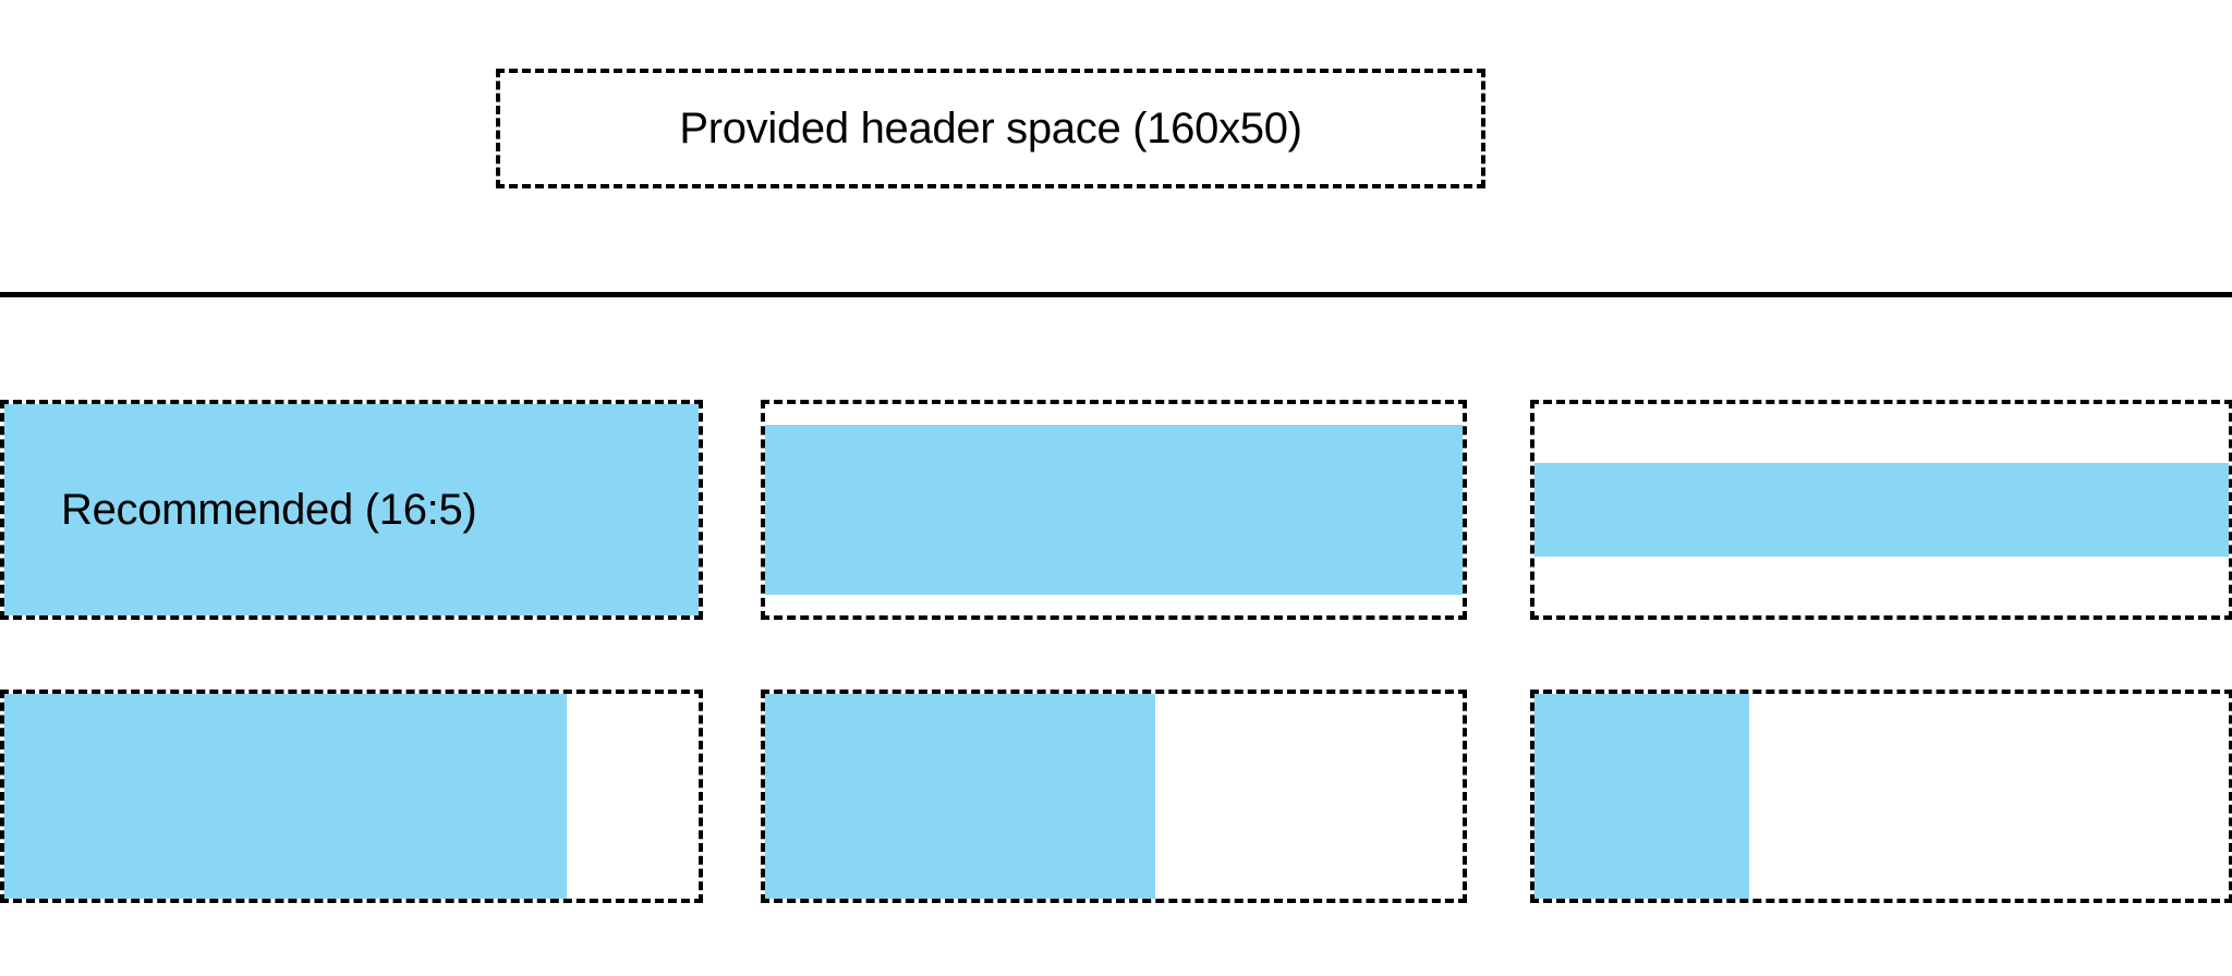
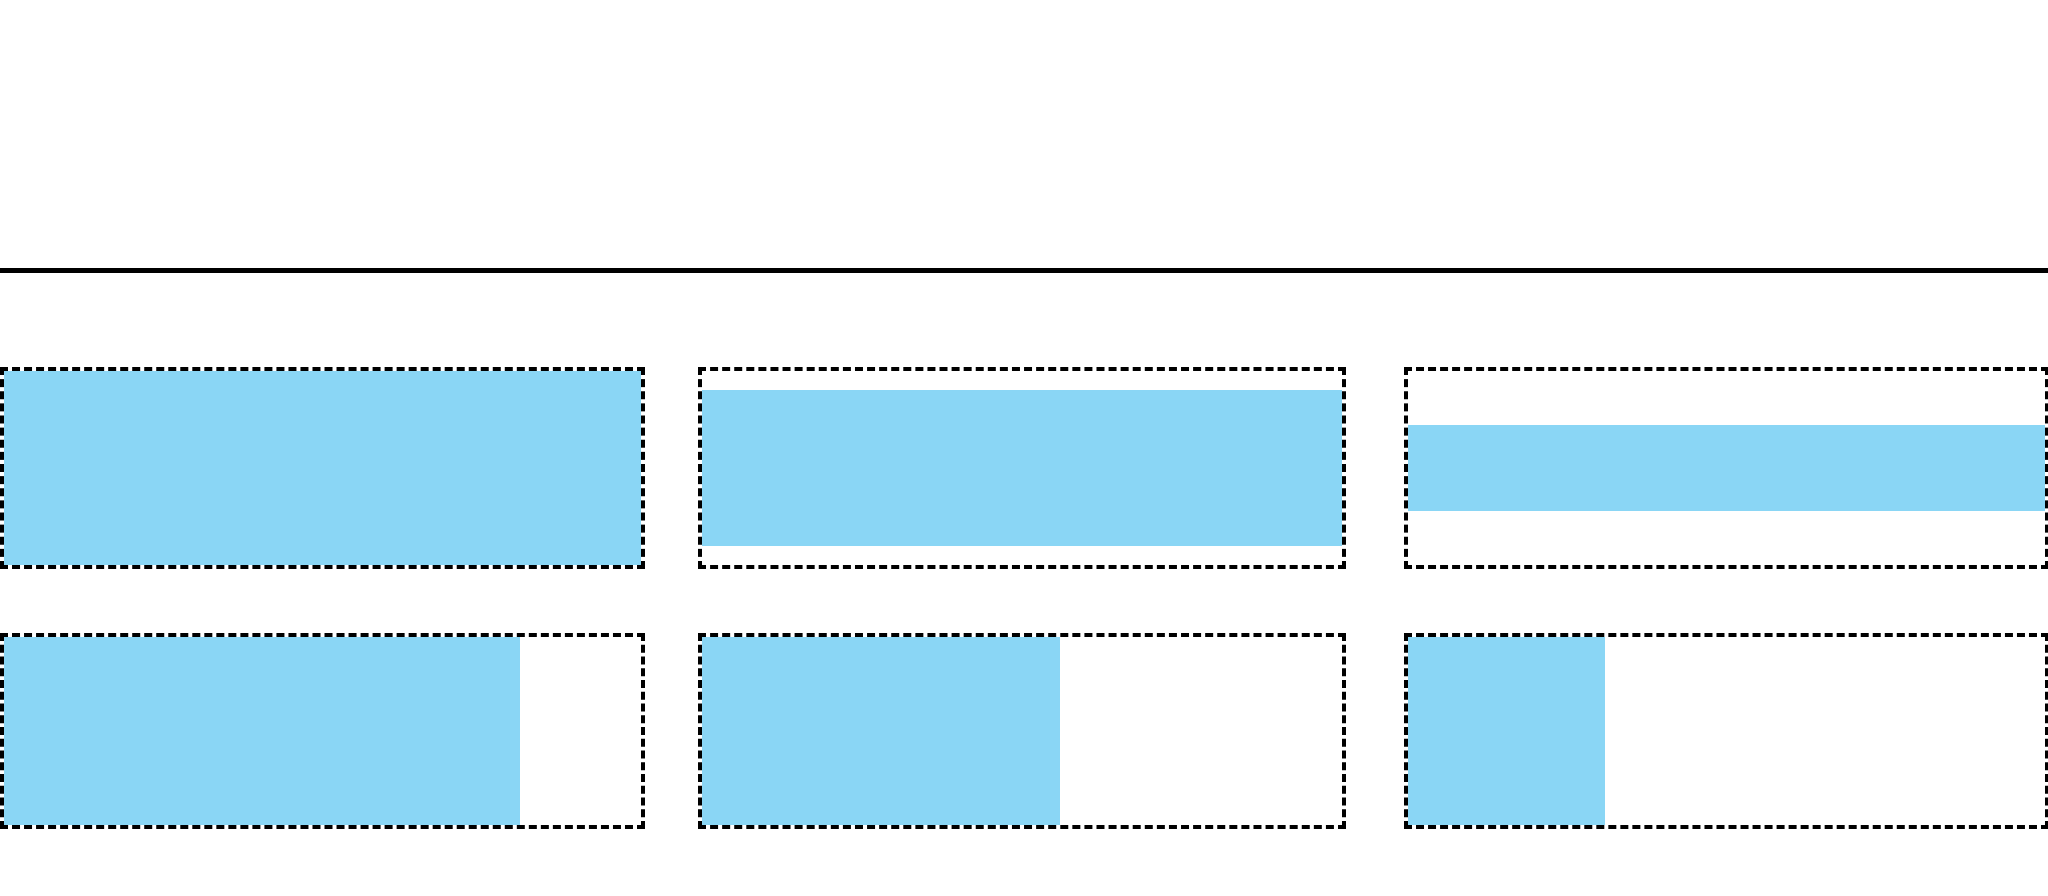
- Provided header space (160x50)
- Recommended (16:5)
